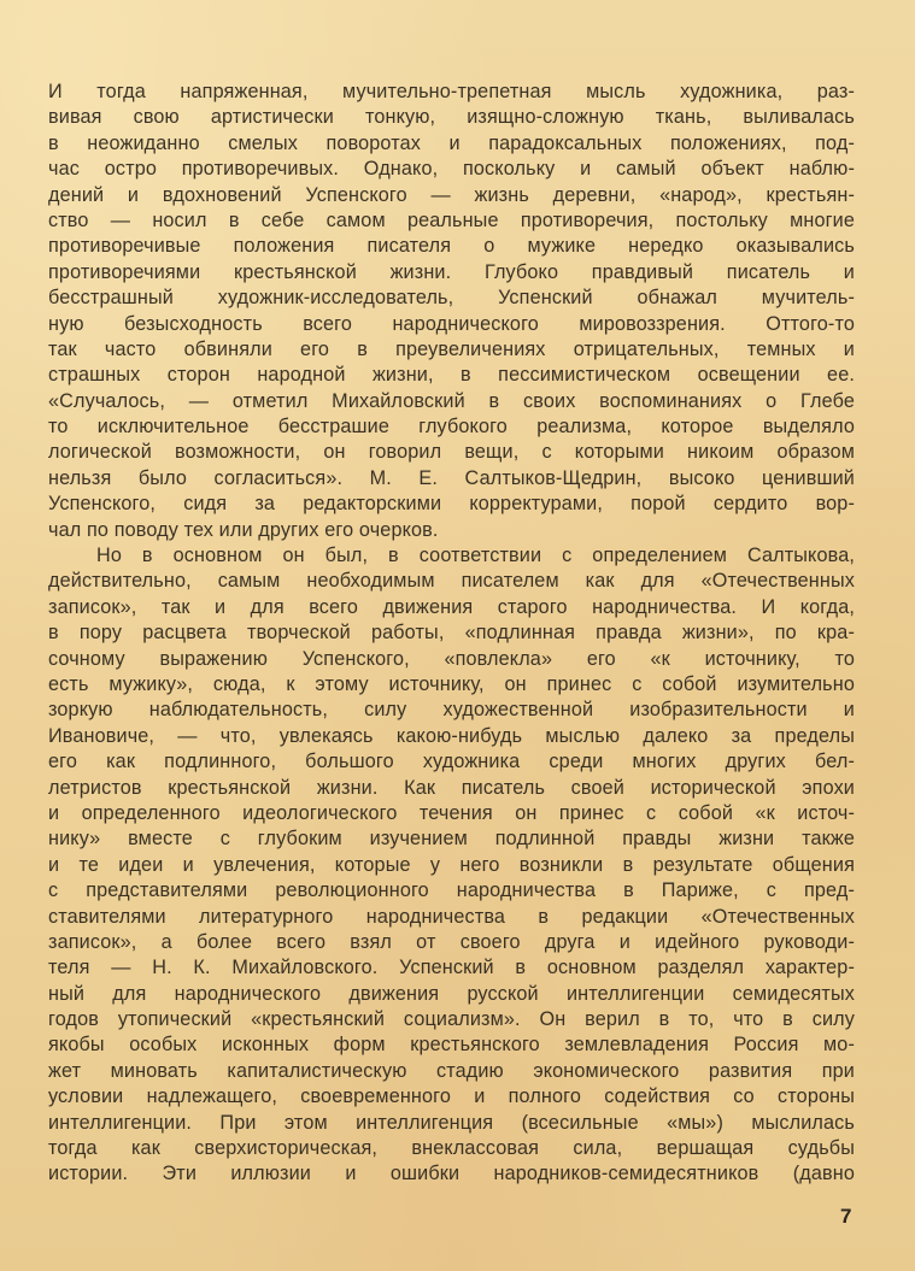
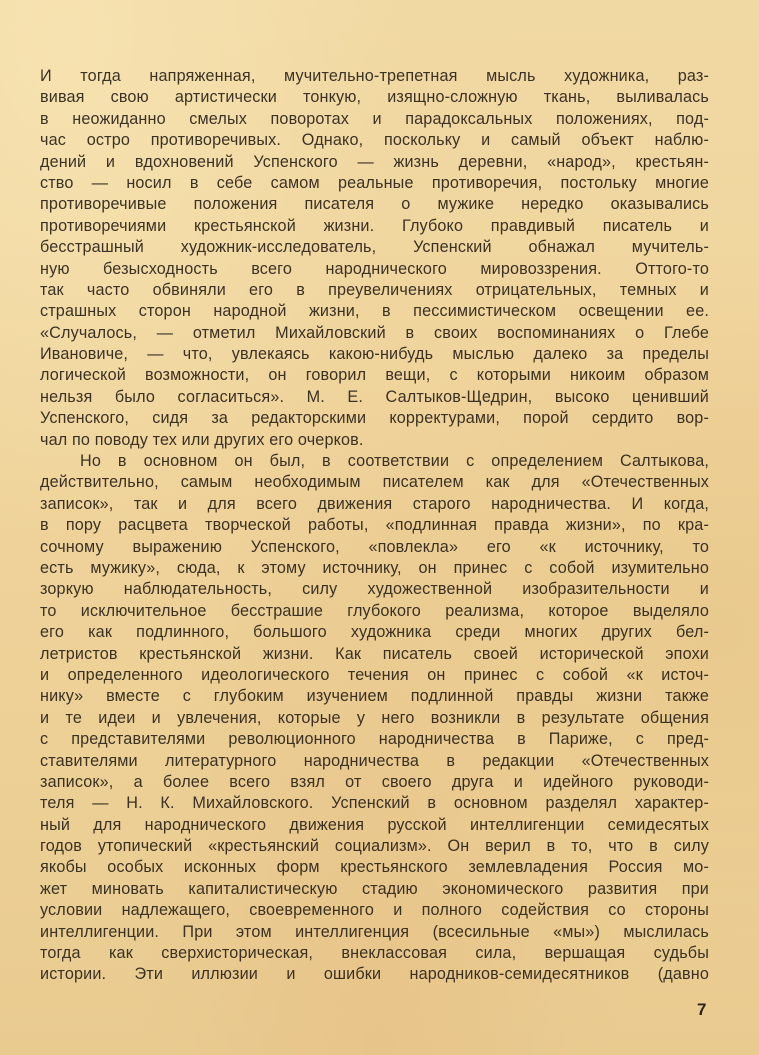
  И тогда напряженная, мучительно-трепетная мысль художника, раз-
  вивая свою артистически тонкую, изящно-сложную ткань, выливалась
  в неожиданно смелых поворотах и парадоксальных положениях, под-
  час остро противоречивых. Однако, поскольку и самый объект наблю-
  дений и вдохновений Успенского — жизнь деревни, «народ», крестьян-
  ство — носил в себе самом реальные противоречия, постольку многие
  противоречивые положения писателя о мужике нередко оказывались
  противоречиями крестьянской жизни. Глубоко правдивый писатель и
  бесстрашный художник-исследователь, Успенский обнажал мучитель-
  ную безысходность всего народнического мировоззрения. Оттого-то
  так часто обвиняли его в преувеличениях отрицательных, темных и
  страшных сторон народной жизни, в пессимистическом освещении ее.
  «Случалось, — отметил Михайловский в своих воспоминаниях о Глебе
- то исключительное бесстрашие глубокого реализма, которое выделяло
+ Ивановиче, — что, увлекаясь какою-нибудь мыслью далеко за пределы
  логической возможности, он говорил вещи, с которыми никоим образом
  нельзя было согласиться». М. Е. Салтыков-Щедрин, высоко ценивший
  Успенского, сидя за редакторскими корректурами, порой сердито вор-
  чал по поводу тех или других его очерков.
  Но в основном он был, в соответствии с определением Салтыкова,
  действительно, самым необходимым писателем как для «Отечественных
  записок», так и для всего движения старого народничества. И когда,
  в пору расцвета творческой работы, «подлинная правда жизни», по кра-
  сочному выражению Успенского, «повлекла» его «к источнику, то
  есть мужику», сюда, к этому источнику, он принес с собой изумительно
  зоркую наблюдательность, силу художественной изобразительности и
- Ивановиче, — что, увлекаясь какою-нибудь мыслью далеко за пределы
+ то исключительное бесстрашие глубокого реализма, которое выделяло
  его как подлинного, большого художника среди многих других бел-
  летристов крестьянской жизни. Как писатель своей исторической эпохи
  и определенного идеологического течения он принес с собой «к источ-
  нику» вместе с глубоким изучением подлинной правды жизни также
  и те идеи и увлечения, которые у него возникли в результате общения
  с представителями революционного народничества в Париже, с пред-
  ставителями литературного народничества в редакции «Отечественных
  записок», а более всего взял от своего друга и идейного руководи-
  теля — Н. К. Михайловского. Успенский в основном разделял характер-
  ный для народнического движения русской интеллигенции семидесятых
  годов утопический «крестьянский социализм». Он верил в то, что в силу
  якобы особых исконных форм крестьянского землевладения Россия мо-
  жет миновать капиталистическую стадию экономического развития при
  условии надлежащего, своевременного и полного содействия со стороны
  интеллигенции. При этом интеллигенция (всесильные «мы») мыслилась
  тогда как сверхисторическая, внеклассовая сила, вершащая судьбы
  истории. Эти иллюзии и ошибки народников-семидесятников (давно
  7
